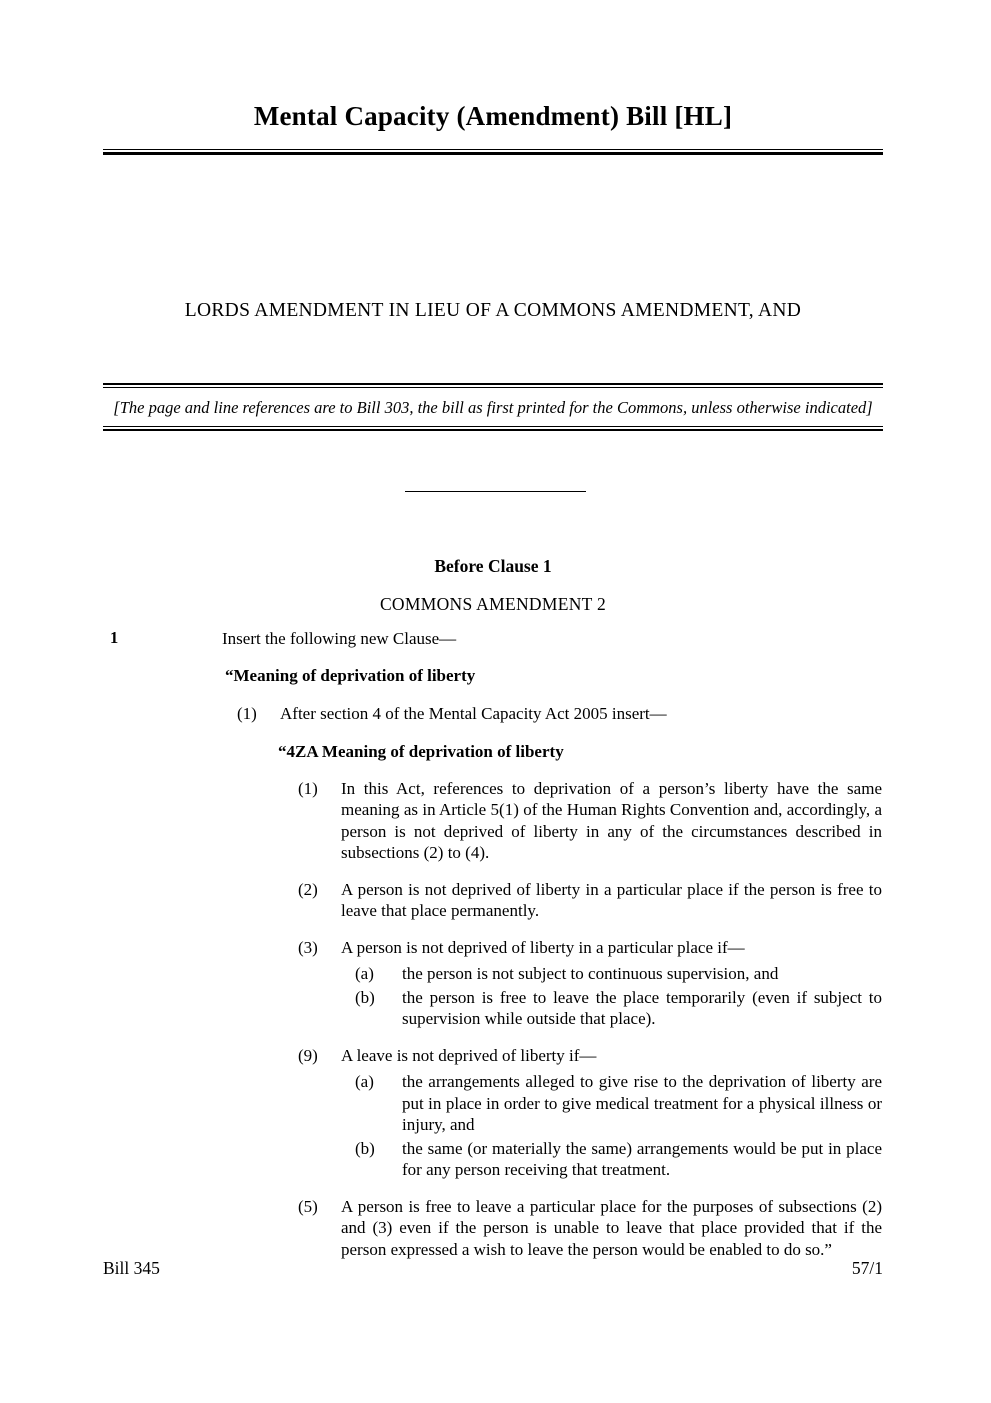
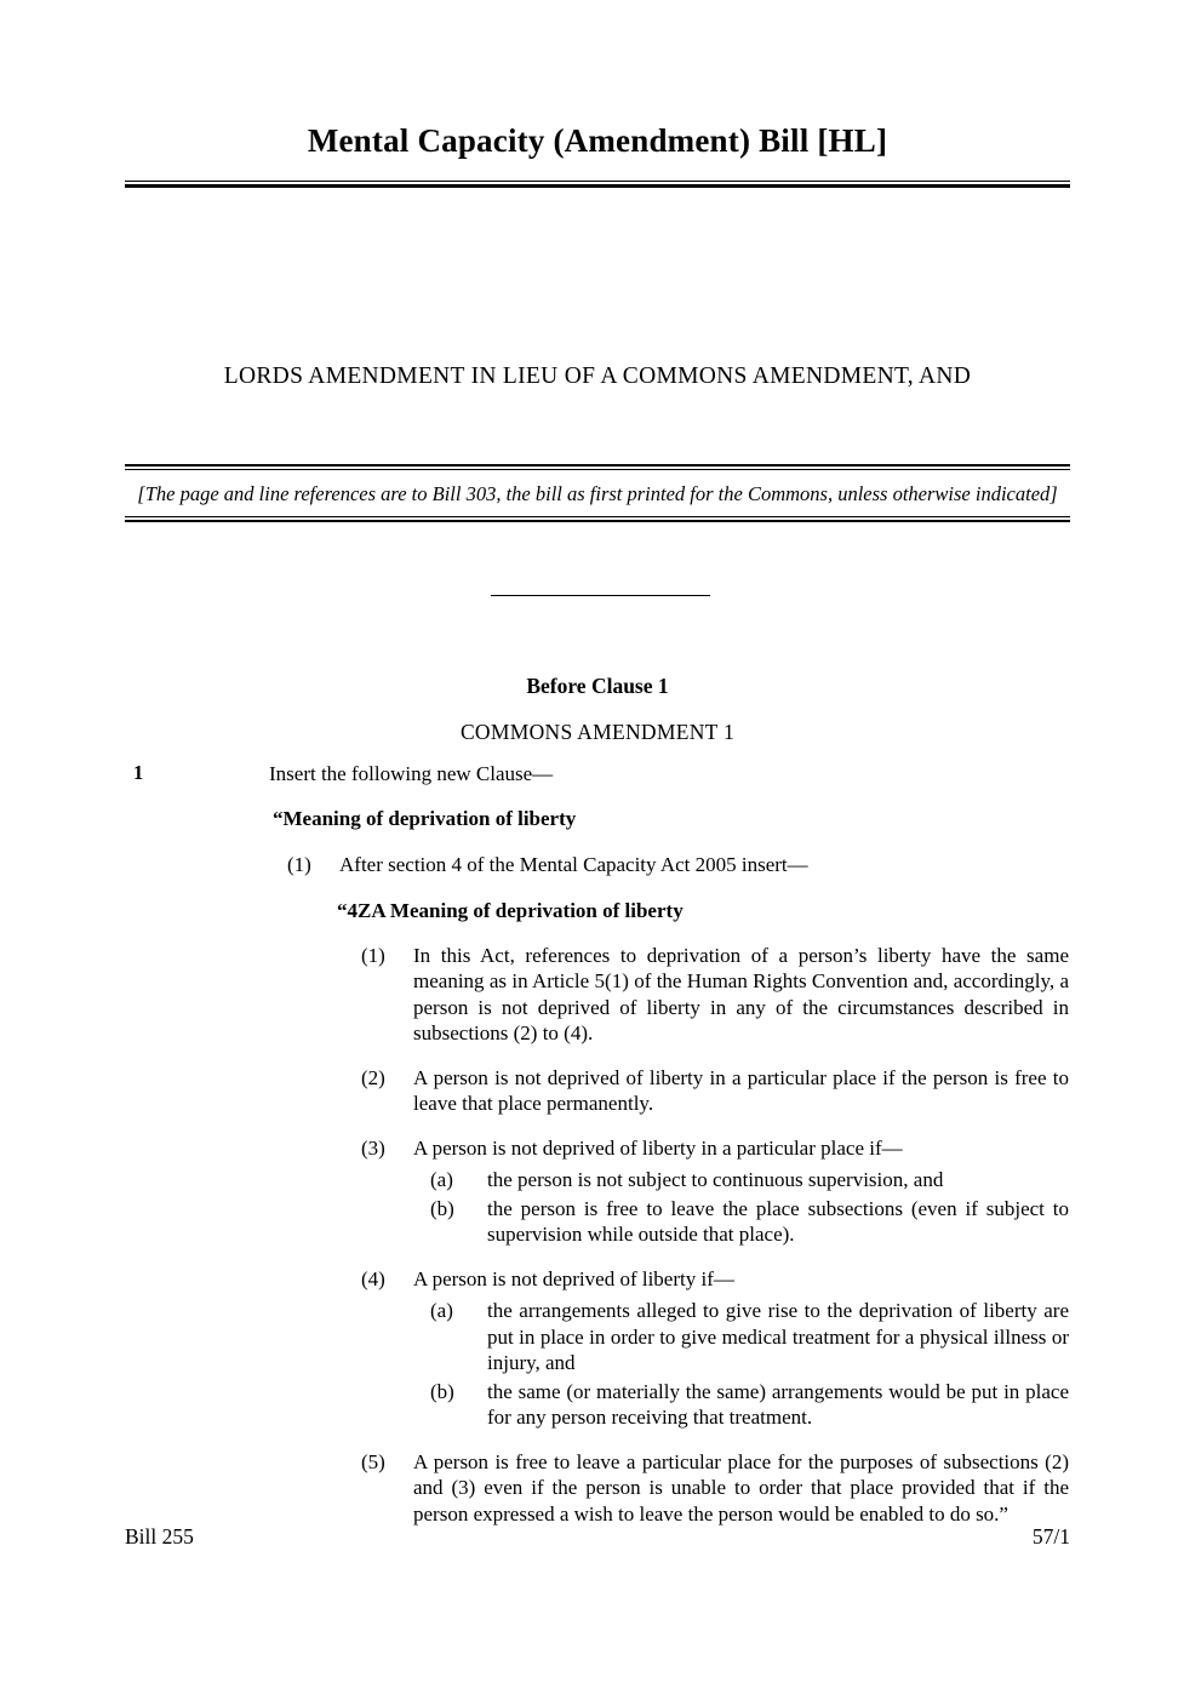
  Mental Capacity (Amendment) Bill [HL]
  LORDS AMENDMENT IN LIEU OF A COMMONS AMENDMENT, AND
  [The page and line references are to Bill 303, the bill as first printed for the Commons, unless otherwise indicated]
  Before Clause 1
- COMMONS AMENDMENT 2
+ COMMONS AMENDMENT 1
  1
  Insert the following new Clause—
  “Meaning of deprivation of liberty
  (1)
  After section 4 of the Mental Capacity Act 2005 insert—
  “4ZA Meaning of deprivation of liberty
  (1)
  In this Act, references to deprivation of a person’s liberty have the same meaning as in Article 5(1) of the Human Rights Convention and, accordingly, a person is not deprived of liberty in any of the circumstances described in subsections (2) to (4).
  (2)
  A person is not deprived of liberty in a particular place if the person is free to leave that place permanently.
  (3)
  A person is not deprived of liberty in a particular place if—
  (a)
  the person is not subject to continuous supervision, and
  (b)
- the person is free to leave the place temporarily (even if subject to supervision while outside that place).
+ the person is free to leave the place subsections (even if subject to supervision while outside that place).
- (9)
+ (4)
- A leave is not deprived of liberty if—
+ A person is not deprived of liberty if—
  (a)
  the arrangements alleged to give rise to the deprivation of liberty are put in place in order to give medical treatment for a physical illness or injury, and
  (b)
  the same (or materially the same) arrangements would be put in place for any person receiving that treatment.
  (5)
- A person is free to leave a particular place for the purposes of subsections (2) and (3) even if the person is unable to leave that place provided that if the person expressed a wish to leave the person would be enabled to do so.”
+ A person is free to leave a particular place for the purposes of subsections (2) and (3) even if the person is unable to order that place provided that if the person expressed a wish to leave the person would be enabled to do so.”
- Bill 345
+ Bill 255
  57/1
